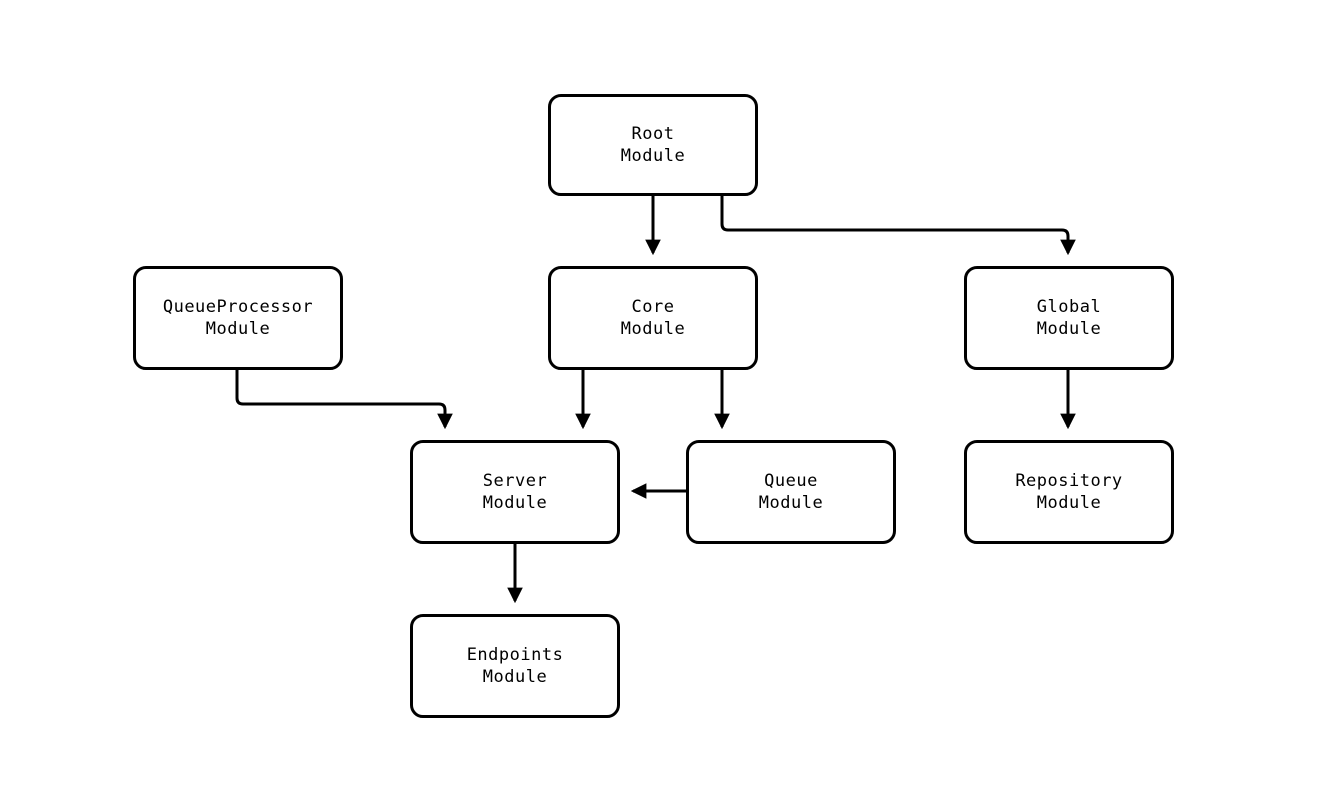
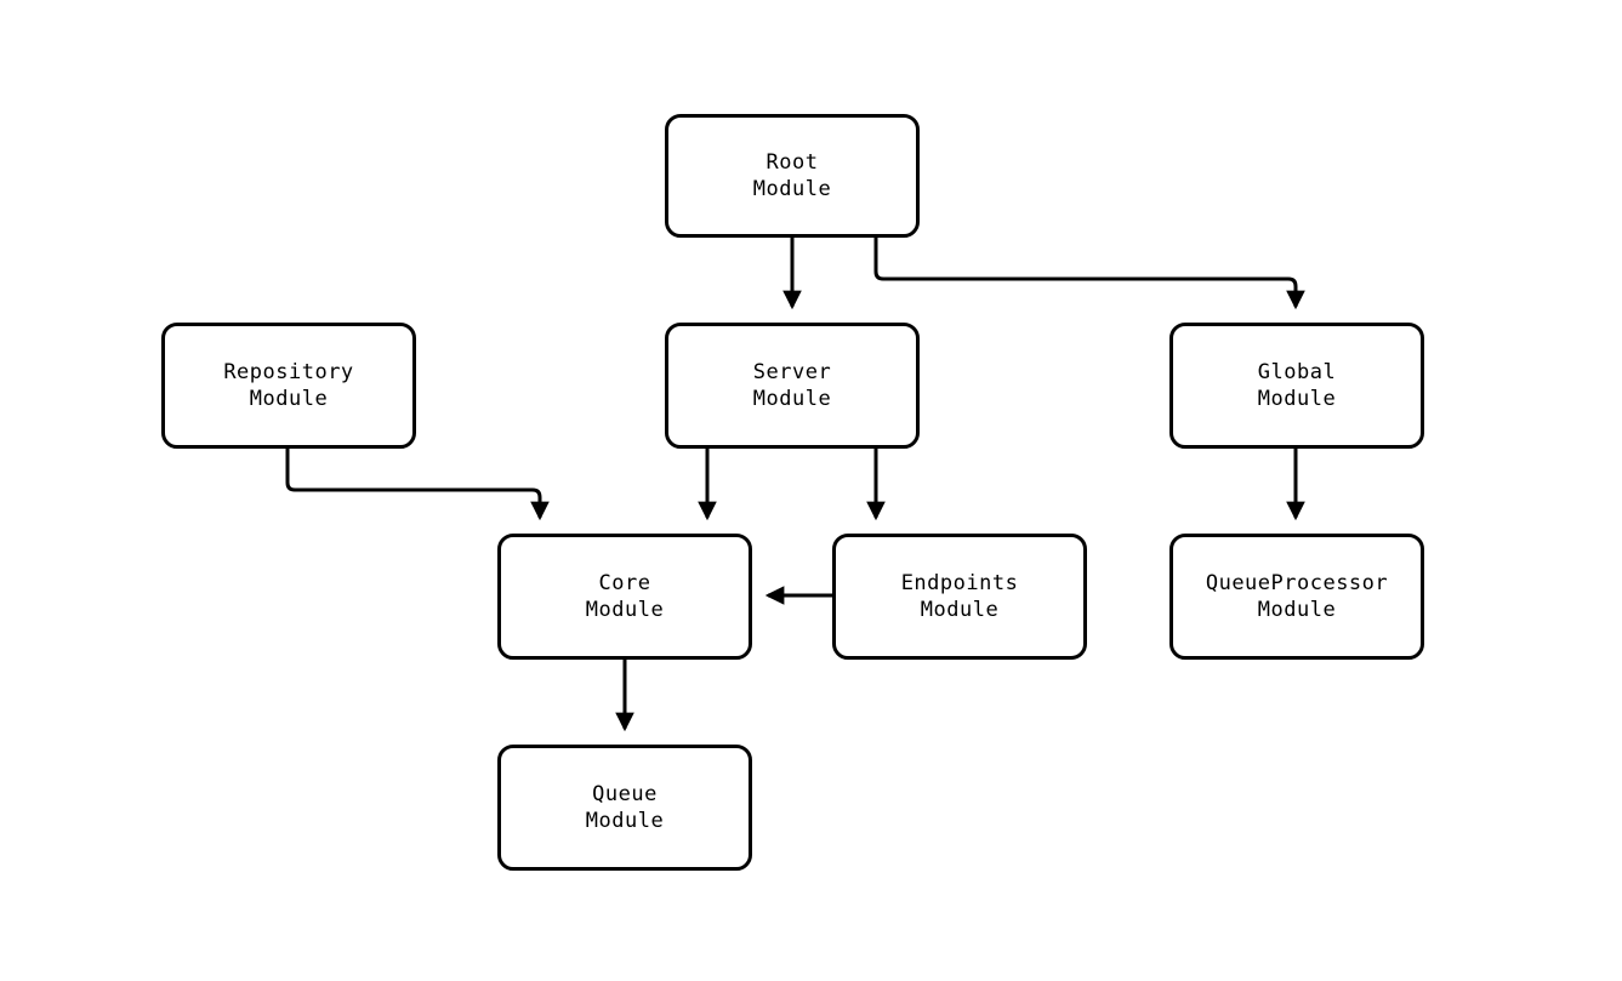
  Root
  Module
- QueueProcessor
+ Repository
  Module
- Core
+ Server
  Module
  Global
  Module
- Server
+ Core
  Module
- Queue
+ Endpoints
  Module
- Repository
+ QueueProcessor
  Module
- Endpoints
+ Queue
  Module
